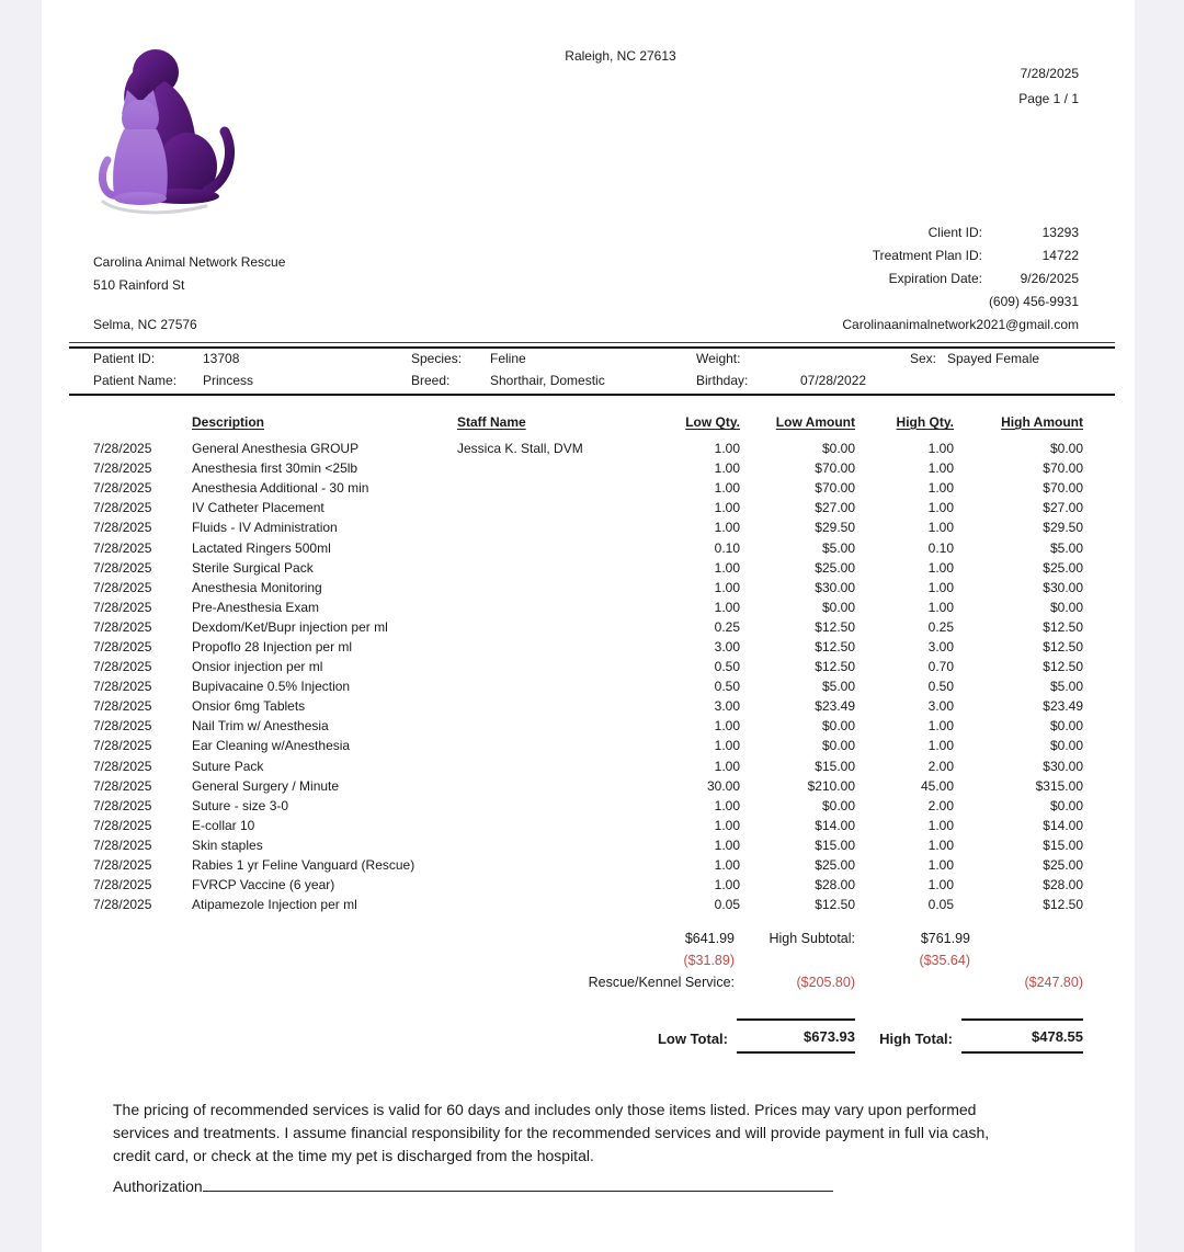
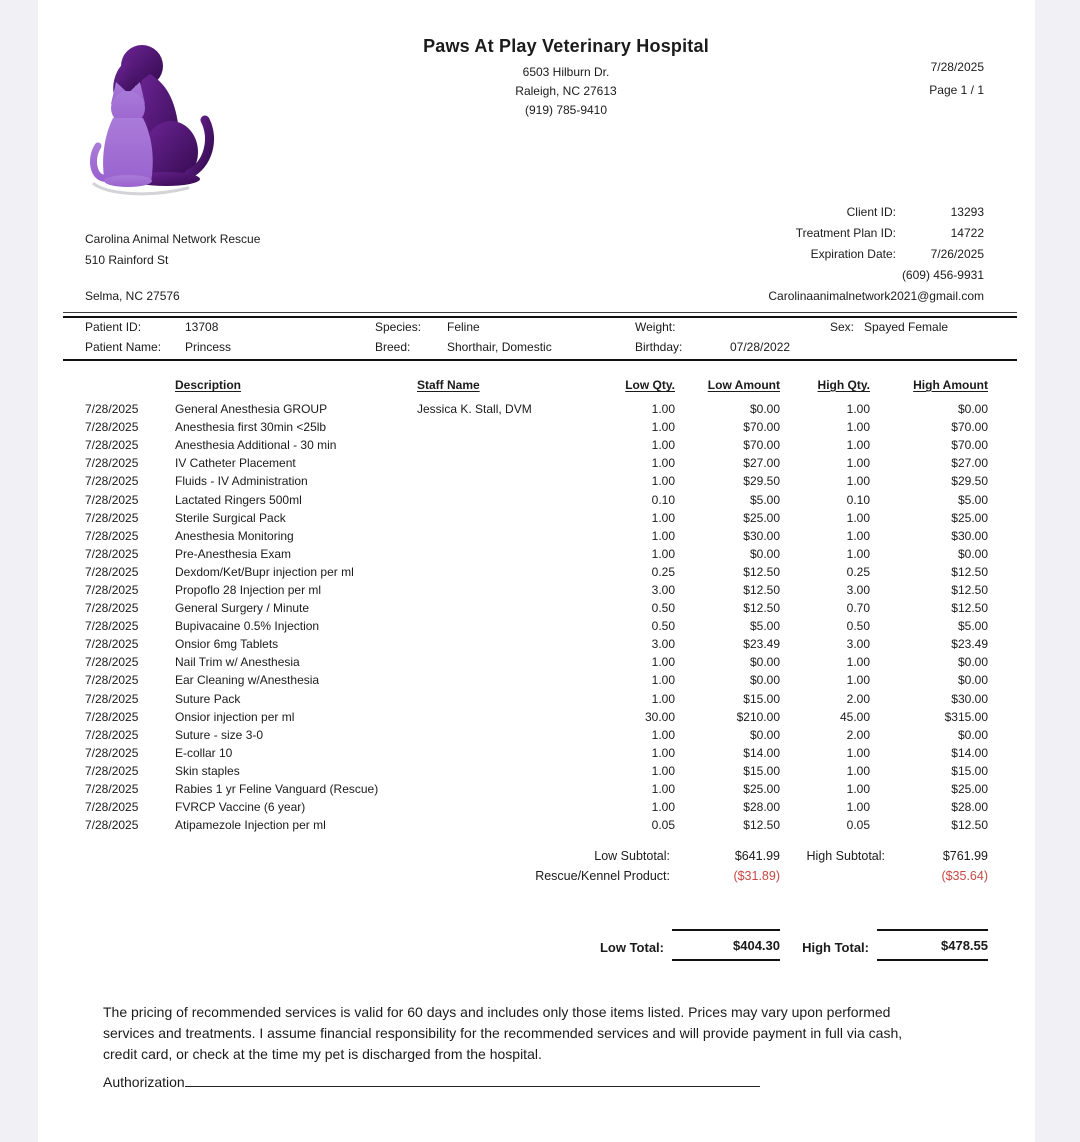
+ Paws At Play Veterinary Hospital
+ 6503 Hilburn Dr.
  Raleigh, NC 27613
+ (919) 785-9410
  7/28/2025
  Page 1 / 1
  Carolina Animal Network Rescue
  510 Rainford St
  Selma, NC 27576
  Client ID:
  13293
  Treatment Plan ID:
  14722
  Expiration Date:
- 9/26/2025
+ 7/26/2025
  (609) 456-9931
  Carolinaanimalnetwork2021@gmail.com
  Patient ID:
  13708
  Patient Name:
  Princess
  Species:
  Feline
  Breed:
  Shorthair, Domestic
  Weight:
  Birthday:
  07/28/2022
  Sex:
  Spayed Female
  Description
  Staff Name
  Low Qty.
  Low Amount
  High Qty.
  High Amount
  7/28/2025
  General Anesthesia GROUP
  Jessica K. Stall, DVM
  1.00
  $0.00
  1.00
  $0.00
  7/28/2025
  Anesthesia first 30min <25lb
  1.00
  $70.00
  1.00
  $70.00
  7/28/2025
  Anesthesia Additional - 30 min
  1.00
  $70.00
  1.00
  $70.00
  7/28/2025
  IV Catheter Placement
  1.00
  $27.00
  1.00
  $27.00
  7/28/2025
  Fluids - IV Administration
  1.00
  $29.50
  1.00
  $29.50
  7/28/2025
  Lactated Ringers 500ml
  0.10
  $5.00
  0.10
  $5.00
  7/28/2025
  Sterile Surgical Pack
  1.00
  $25.00
  1.00
  $25.00
  7/28/2025
  Anesthesia Monitoring
  1.00
  $30.00
  1.00
  $30.00
  7/28/2025
  Pre-Anesthesia Exam
  1.00
  $0.00
  1.00
  $0.00
  7/28/2025
  Dexdom/Ket/Bupr injection per ml
  0.25
  $12.50
  0.25
  $12.50
  7/28/2025
  Propoflo 28 Injection per ml
  3.00
  $12.50
  3.00
  $12.50
  7/28/2025
- Onsior injection per ml
+ General Surgery / Minute
  0.50
  $12.50
  0.70
  $12.50
  7/28/2025
  Bupivacaine 0.5% Injection
  0.50
  $5.00
  0.50
  $5.00
  7/28/2025
  Onsior 6mg Tablets
  3.00
  $23.49
  3.00
  $23.49
  7/28/2025
  Nail Trim w/ Anesthesia
  1.00
  $0.00
  1.00
  $0.00
  7/28/2025
  Ear Cleaning w/Anesthesia
  1.00
  $0.00
  1.00
  $0.00
  7/28/2025
  Suture Pack
  1.00
  $15.00
  2.00
  $30.00
  7/28/2025
- General Surgery / Minute
+ Onsior injection per ml
  30.00
  $210.00
  45.00
  $315.00
  7/28/2025
  Suture - size 3-0
  1.00
  $0.00
  2.00
  $0.00
  7/28/2025
  E-collar 10
  1.00
  $14.00
  1.00
  $14.00
  7/28/2025
  Skin staples
  1.00
  $15.00
  1.00
  $15.00
  7/28/2025
  Rabies 1 yr Feline Vanguard (Rescue)
  1.00
  $25.00
  1.00
  $25.00
  7/28/2025
  FVRCP Vaccine (6 year)
  1.00
  $28.00
  1.00
  $28.00
  7/28/2025
  Atipamezole Injection per ml
  0.05
  $12.50
  0.05
  $12.50
+ Low Subtotal:
  $641.99
  High Subtotal:
  $761.99
+ Rescue/Kennel Product:
  ($31.89)
  ($35.64)
- Rescue/Kennel Service:
- ($205.80)
- ($247.80)
  Low Total:
- $673.93
+ $404.30
  High Total:
  $478.55
  The pricing of recommended services is valid for 60 days and includes only those items listed. Prices may vary upon performed services and treatments. I assume financial responsibility for the recommended services and will provide payment in full via cash, credit card, or check at the time my pet is discharged from the hospital.
  Authorization
